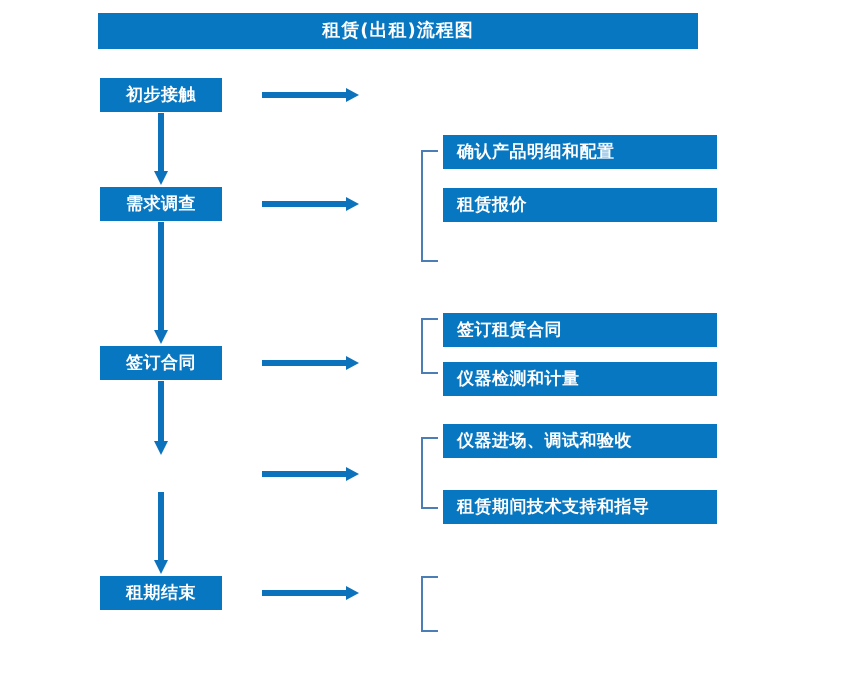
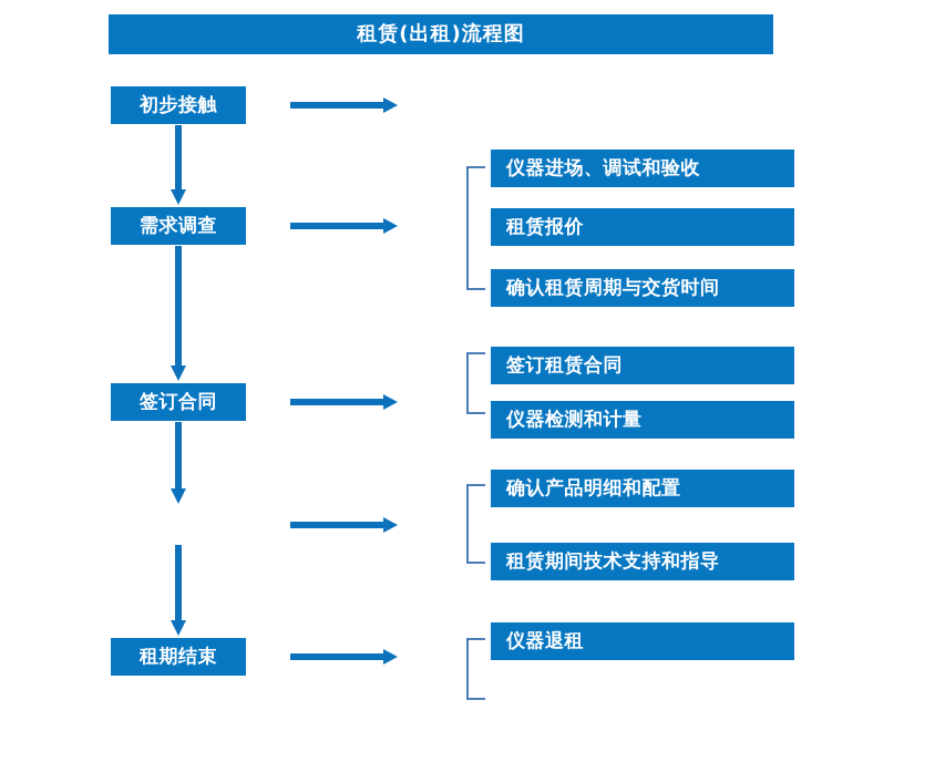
  租赁(出租)流程图
  初步接触
  需求调查
  签订合同
  租期结束
- 确认产品明细和配置
+ 仪器进场、调试和验收
  租赁报价
+ 确认租赁周期与交货时间
  签订租赁合同
  仪器检测和计量
- 仪器进场、调试和验收
+ 确认产品明细和配置
  租赁期间技术支持和指导
+ 仪器退租
